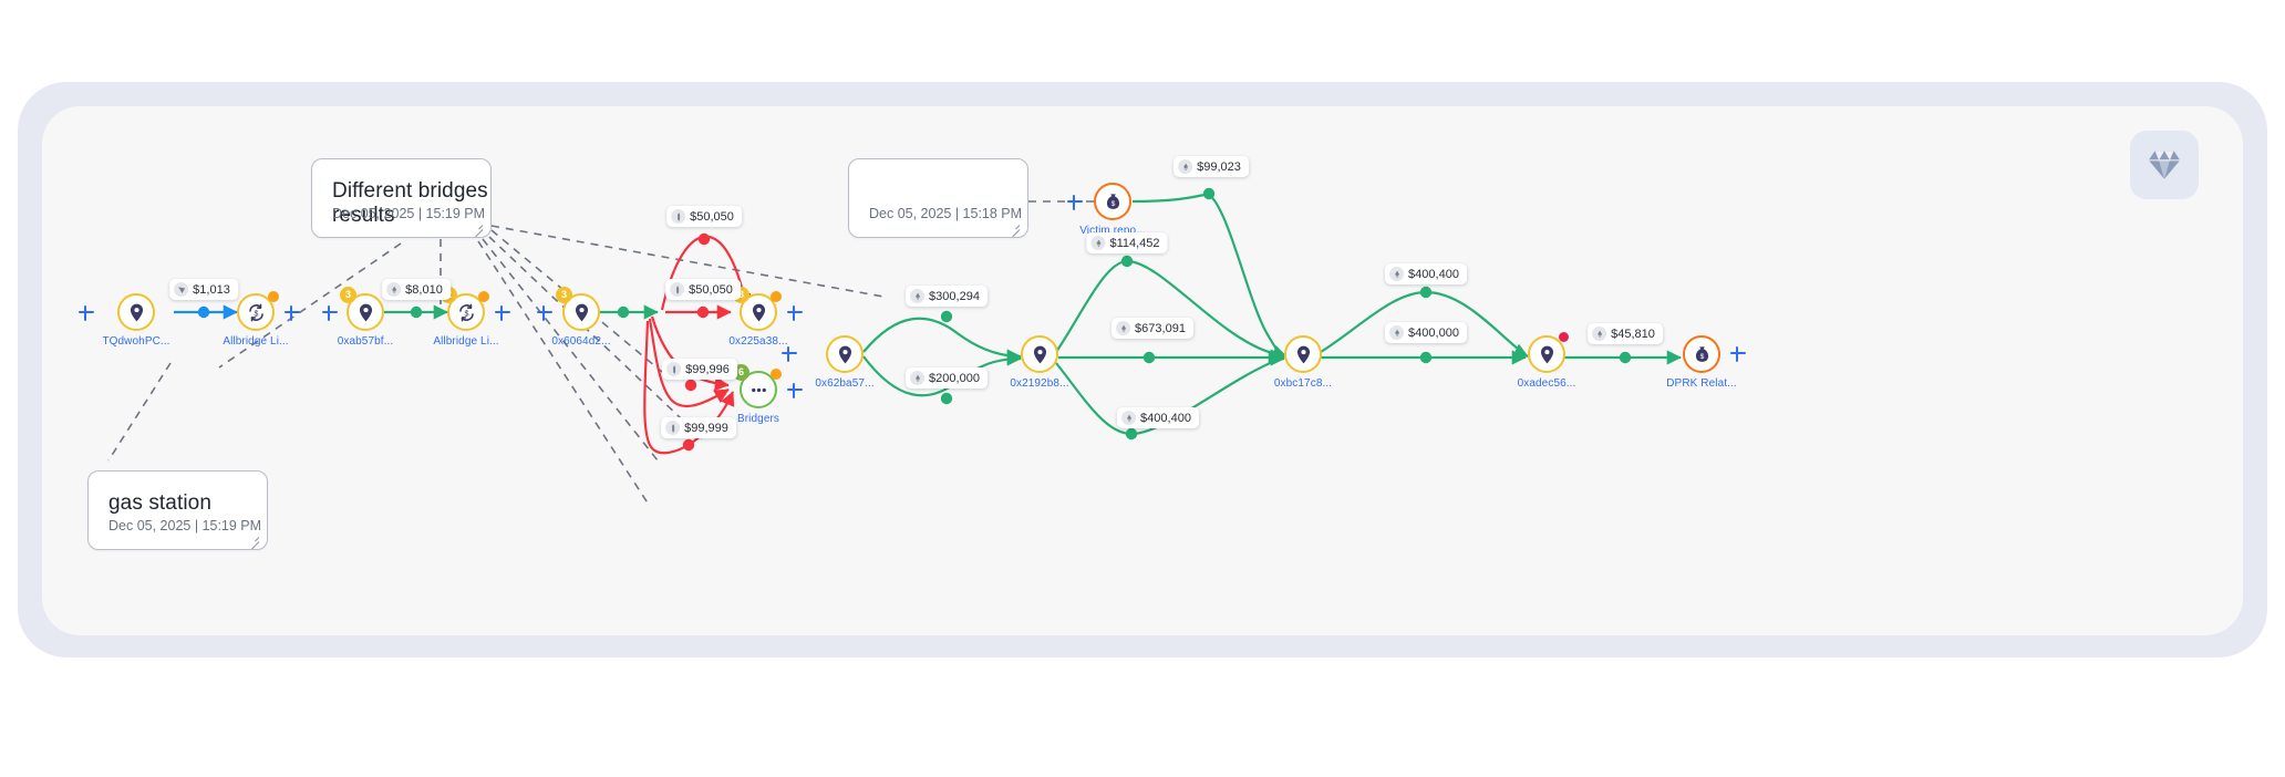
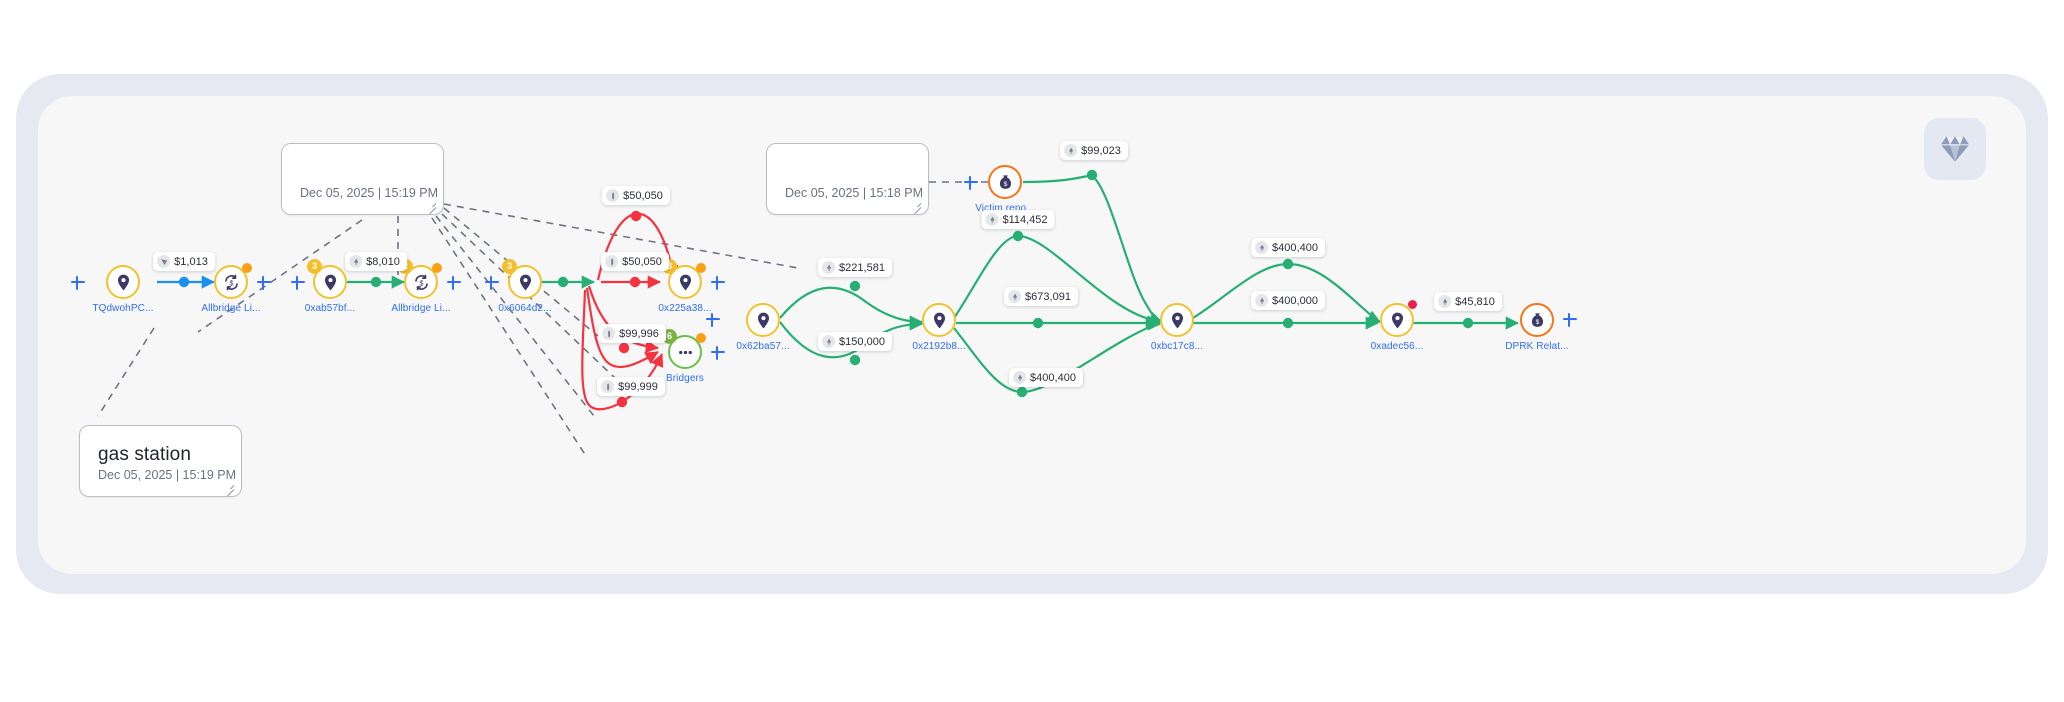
- Different bridges results
  Dec 05, 2025 | 15:19 PM
  gas station
  Dec 05, 2025 | 15:19 PM
  Dec 05, 2025 | 15:18 PM
  TQdwohPC...
  $
  Allbridge Li...
  3
  0xab57bf...
  $
  Allbridge Li...
  3
  0x6064d2...
  3
  0x225a38...
  6
  Bridgers
  Victim repo...
  0x62ba57...
  0x2192b8...
  0xbc17c8...
  0xadec56...
  DPRK Relat...
  $1,013
  $8,010
  $50,050
  $50,050
  $99,996
  $99,999
  $99,023
- $300,294
+ $221,581
- $200,000
+ $150,000
  $114,452
  $673,091
  $400,400
  $400,400
  $400,000
  $45,810
